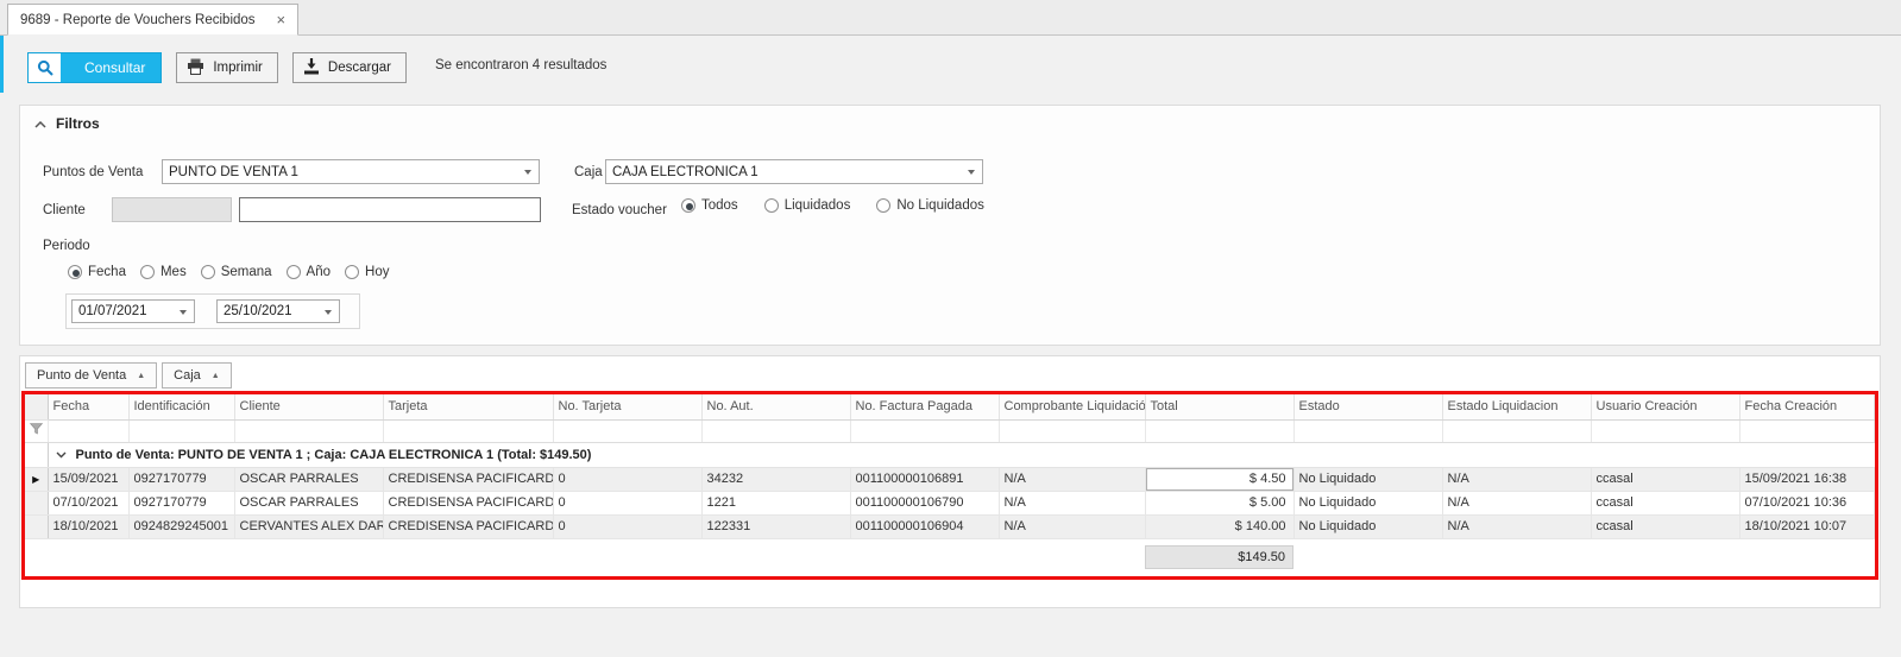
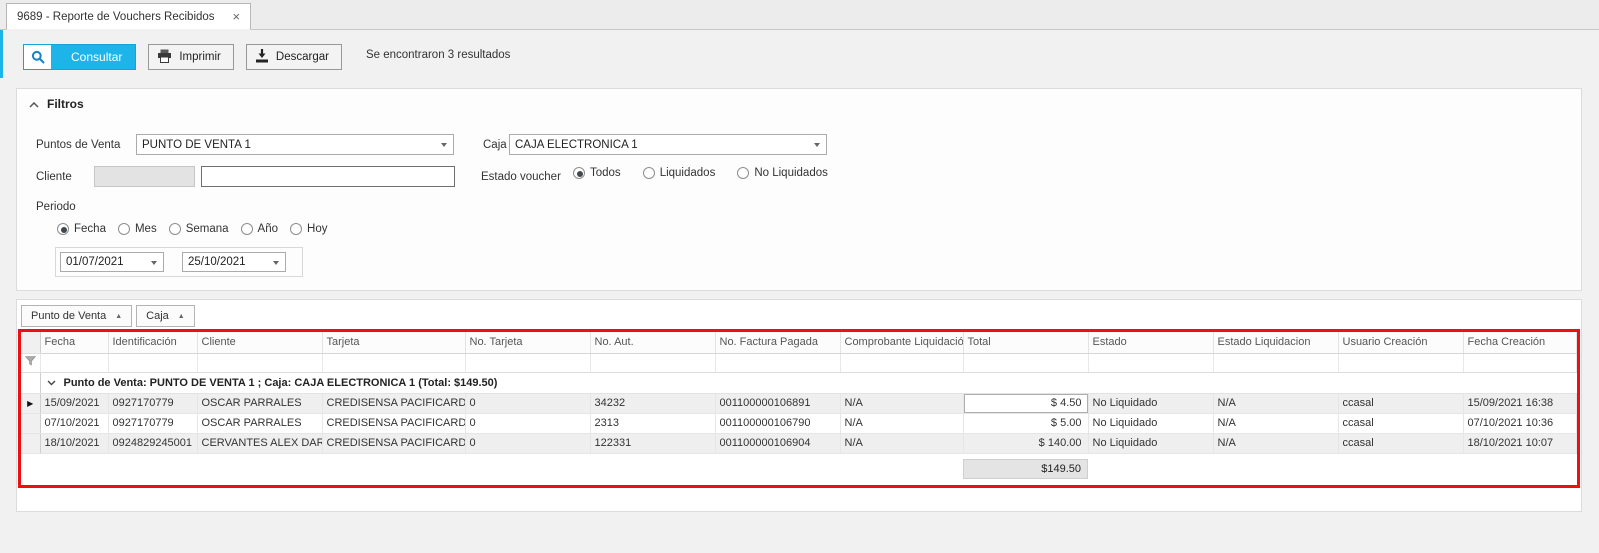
  9689 - Reporte de Vouchers Recibidos
  ×
  Consultar
  Imprimir
  Descargar
- Se encontraron 4 resultados
+ Se encontraron 3 resultados
  Filtros
  Puntos de Venta
  PUNTO DE VENTA 1
  Caja
  CAJA ELECTRONICA 1
  Cliente
  Estado voucher
  Todos
  Liquidados
  No Liquidados
  Periodo
  Fecha
  Mes
  Semana
  Año
  Hoy
  01/07/2021
  25/10/2021
  Punto de Venta
  Caja
  	Fecha	Identificación	Cliente	Tarjeta	No. Tarjeta	No. Aut.	No. Factura Pagada	Comprobante Liquidació	Total	Estado	Estado Liquidacion	Usuario Creación	Fecha Creación
  	Punto de Venta: PUNTO DE VENTA 1 ; Caja: CAJA ELECTRONICA 1 (Total: $149.50)
  ▶	15/09/2021	0927170779	OSCAR PARRALES	CREDISENSA PACIFICARD	0	34232	001100000106891	N/A	$ 4.50	No Liquidado	N/A	ccasal	15/09/2021 16:38
- 	07/10/2021	0927170779	OSCAR PARRALES	CREDISENSA PACIFICARD	0	1221	001100000106790	N/A	$ 5.00	No Liquidado	N/A	ccasal	07/10/2021 10:36
+ 	07/10/2021	0927170779	OSCAR PARRALES	CREDISENSA PACIFICARD	0	2313	001100000106790	N/A	$ 5.00	No Liquidado	N/A	ccasal	07/10/2021 10:36
  	18/10/2021	0924829245001	CERVANTES ALEX DAR	CREDISENSA PACIFICARD	0	122331	001100000106904	N/A	$ 140.00	No Liquidado	N/A	ccasal	18/10/2021 10:07
  									$149.50
